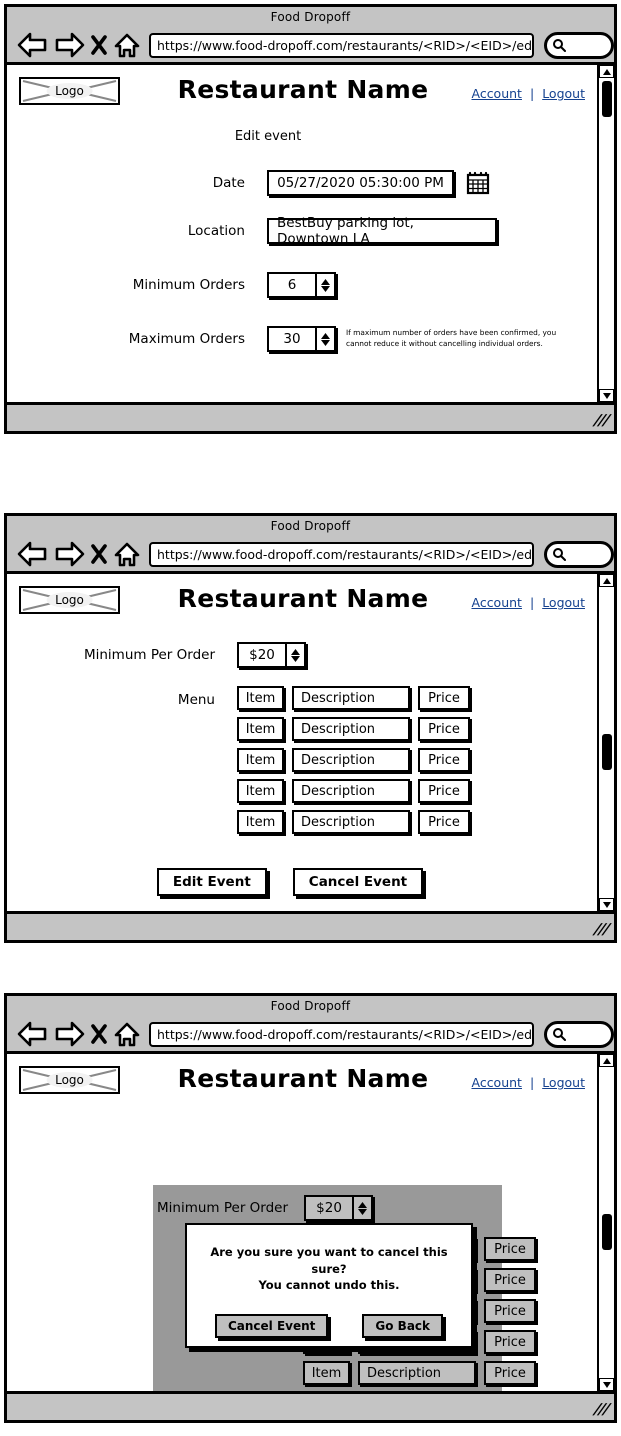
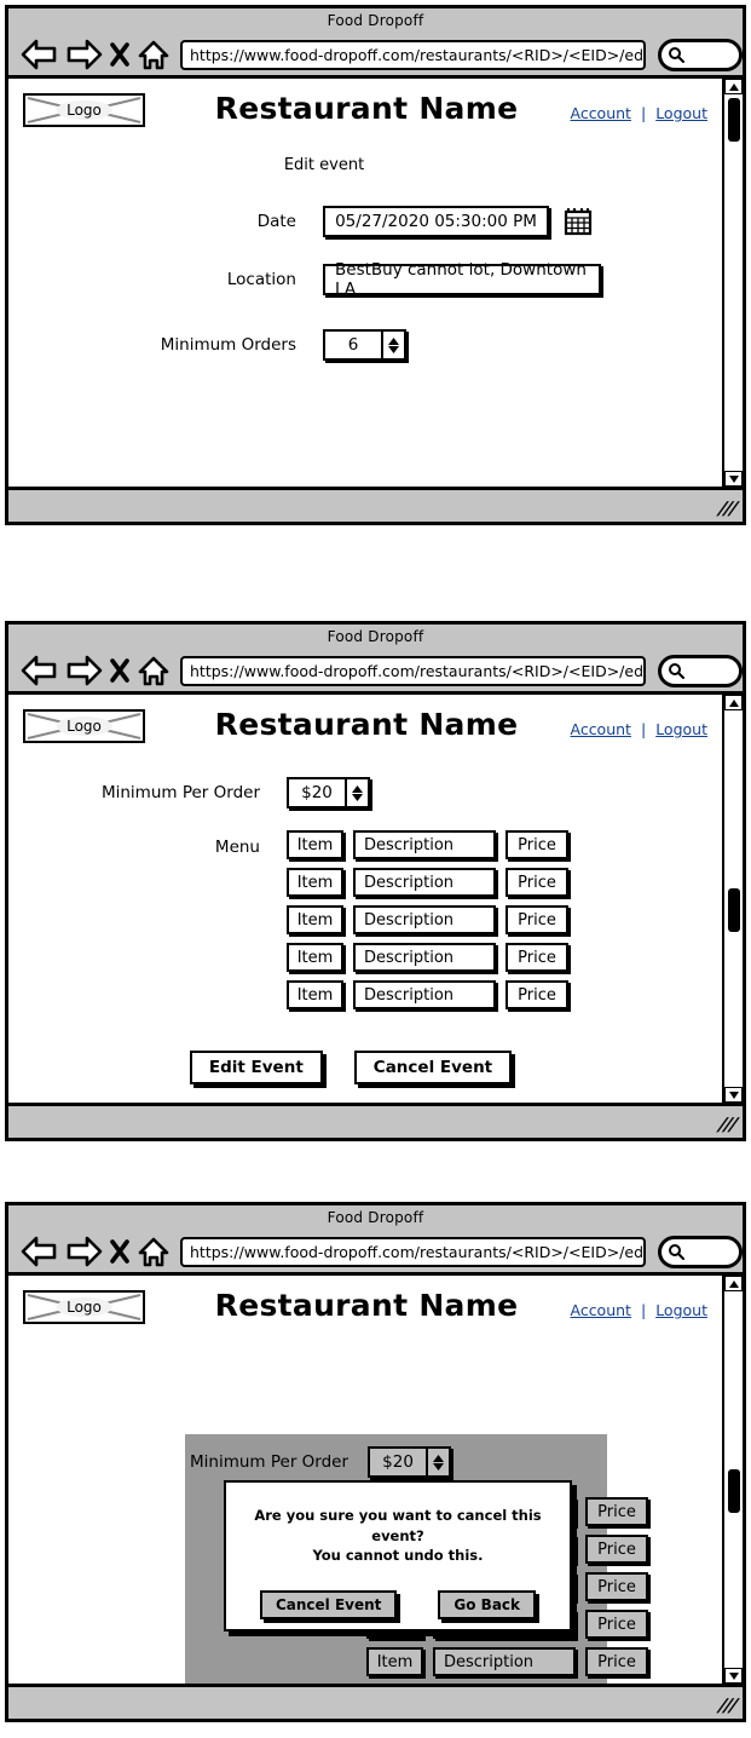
  Food Dropoff
  https://www.food-dropoff.com/restaurants/<RID>/<EID>/ed
  Logo
  Restaurant Name
  Account
  |
  Logout
  Edit event
  Date
  05/27/2020 05:30:00 PM
  Location
- BestBuy parking lot, Downtown LA
+ BestBuy cannot lot, Downtown LA
  Minimum Orders
  6
- Maximum Orders
- 30
- If maximum number of orders have been confirmed, you cannot reduce it without cancelling individual orders.
  Food Dropoff
  https://www.food-dropoff.com/restaurants/<RID>/<EID>/ed
  Logo
  Restaurant Name
  Account
  |
  Logout
  Minimum Per Order
  $20
  Menu
  Item
  Description
  Price
  Item
  Description
  Price
  Item
  Description
  Price
  Item
  Description
  Price
  Item
  Description
  Price
  Edit Event
  Cancel Event
  Food Dropoff
  https://www.food-dropoff.com/restaurants/<RID>/<EID>/ed
  Logo
  Restaurant Name
  Account
  |
  Logout
  Minimum Per Order
  $20
  Price
  Price
  Price
  Price
  Item
  Description
  Price
- Are you sure you want to cancel this sure?
+ Are you sure you want to cancel this event?
  You cannot undo this.
  Cancel Event
  Go Back
